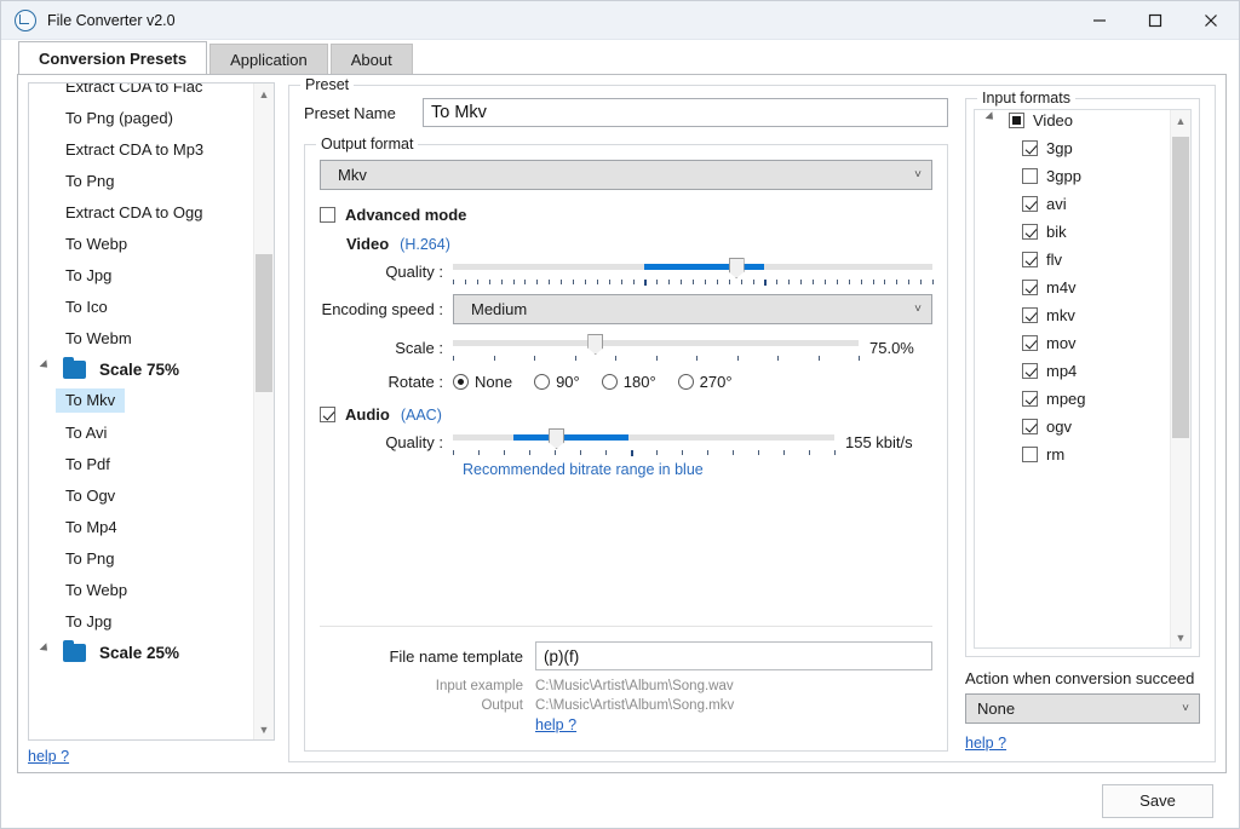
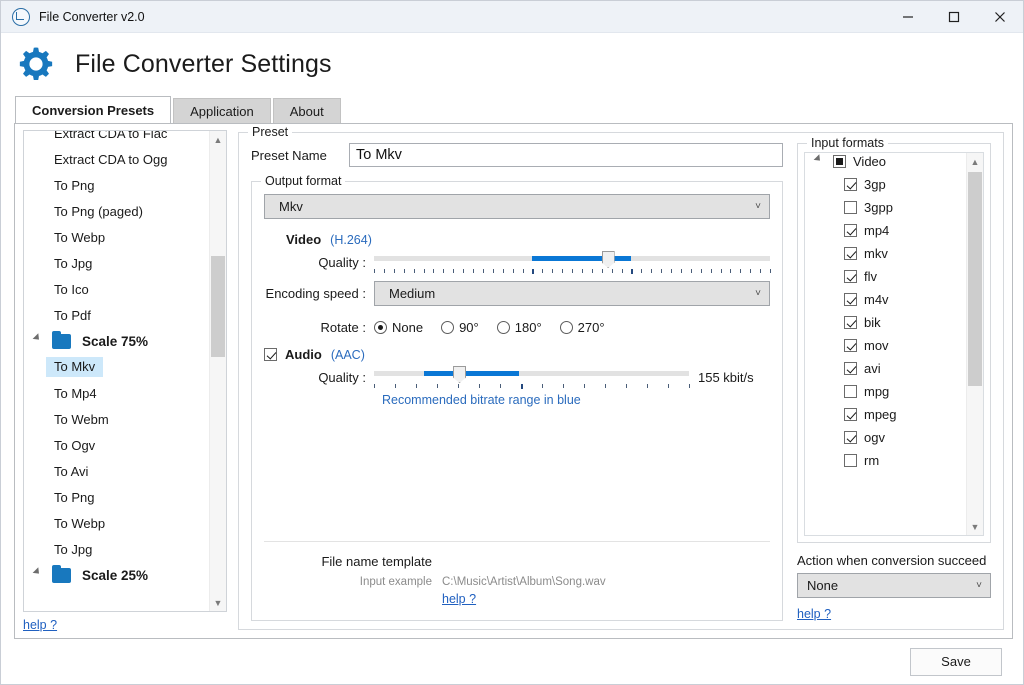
  File Converter v2.0
+ File Converter Settings
  Conversion Presets
  Application
  About
  Extract CDA to Flac
- To Png (paged)
+ Extract CDA to Ogg
- Extract CDA to Mp3
  To Png
- Extract CDA to Ogg
+ To Png (paged)
  To Webp
  To Jpg
  To Ico
- To Webm
+ To Pdf
  Scale 75%
  To Mkv
- To Avi
+ To Mp4
- To Pdf
+ To Webm
  To Ogv
- To Mp4
+ To Avi
  To Png
  To Webp
  To Jpg
  Scale 25%
  ▲
  ▼
  help ?
  Preset
  Preset Name
  To Mkv
  Output format
  Mkv
  ˅
- Advanced mode
  Video
  (H.264)
  Quality :
  Encoding speed :
  Medium
  ˅
- Scale :
- 75.0%
  Rotate :
  None
  90°
  180°
  270°
  Audio
  (AAC)
  Quality :
  155 kbit/s
  Recommended bitrate range in blue
  File name template
- (p)(f)
  Input example
  C:\Music\Artist\Album\Song.wav
- Output
- C:\Music\Artist\Album\Song.mkv
  help ?
  Input formats
  Video
  3gp
  3gpp
- avi
+ mp4
- bik
+ mkv
  flv
  m4v
- mkv
+ bik
  mov
- mp4
+ avi
+ mpg
  mpeg
  ogv
  rm
  ▲
  ▼
  Action when conversion succeed
  None
  ˅
  help ?
  Save
